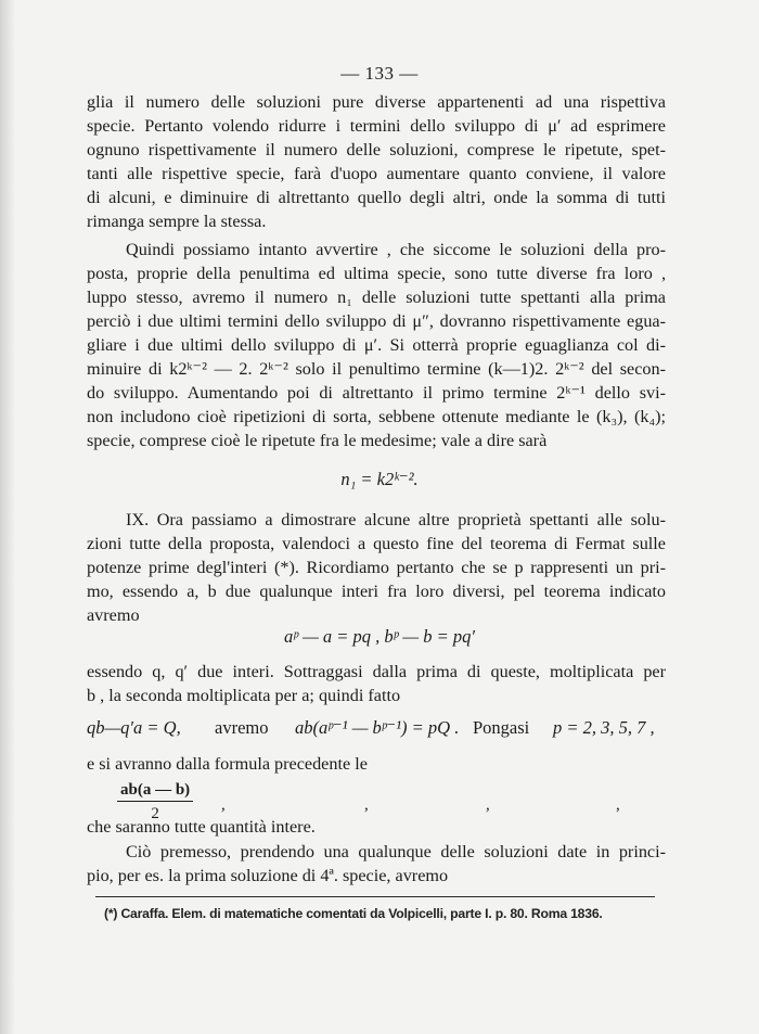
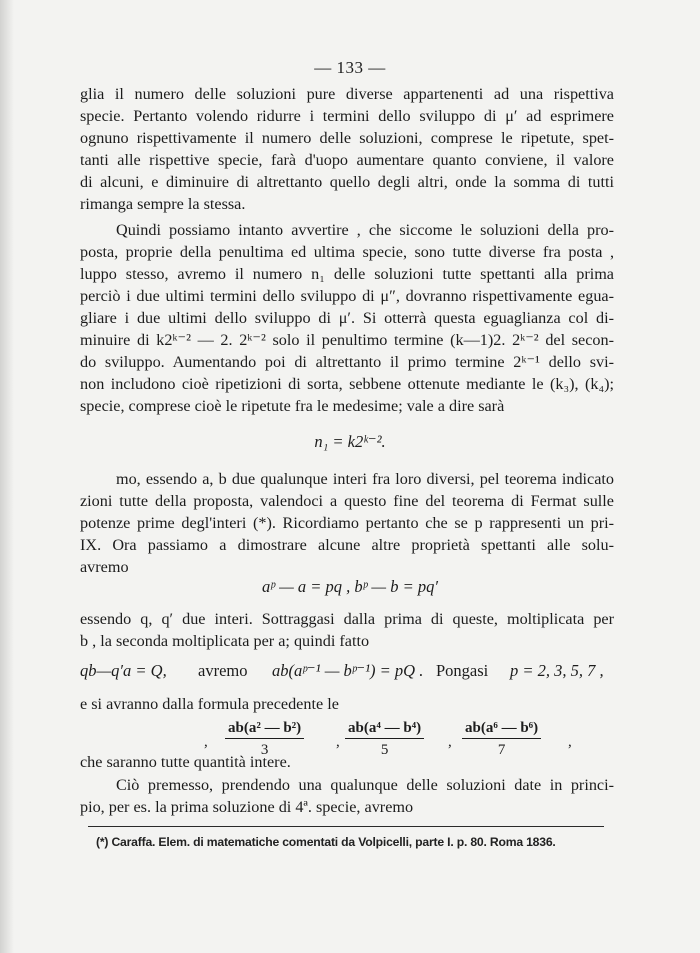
  — 133 —
  glia il numero delle soluzioni pure diverse appartenenti ad una rispettiva
  specie. Pertanto volendo ridurre i termini dello sviluppo di μ′ ad esprimere
  ognuno rispettivamente il numero delle soluzioni, comprese le ripetute, spet-
  tanti alle rispettive specie, farà d'uopo aumentare quanto conviene, il valore
  di alcuni, e diminuire di altrettanto quello degli altri, onde la somma di tutti
  rimanga sempre la stessa.
  Quindi possiamo intanto avvertire , che siccome le soluzioni della pro-
- posta, proprie della penultima ed ultima specie, sono tutte diverse fra loro ,
+ posta, proprie della penultima ed ultima specie, sono tutte diverse fra posta ,
  luppo stesso, avremo il numero n₁ delle soluzioni tutte spettanti alla prima
  perciò i due ultimi termini dello sviluppo di μ″, dovranno rispettivamente egua-
- gliare i due ultimi dello sviluppo di μ′. Si otterrà proprie eguaglianza col di-
+ gliare i due ultimi dello sviluppo di μ′. Si otterrà questa eguaglianza col di-
  minuire di k2ᵏ⁻² — 2. 2ᵏ⁻² solo il penultimo termine (k—1)2. 2ᵏ⁻² del secon-
  do sviluppo. Aumentando poi di altrettanto il primo termine 2ᵏ⁻¹ dello svi-
  non includono cioè ripetizioni di sorta, sebbene ottenute mediante le (k₃), (k₄);
  specie, comprese cioè le ripetute fra le medesime; vale a dire sarà
  n₁ = k2ᵏ⁻².
- IX. Ora passiamo a dimostrare alcune altre proprietà spettanti alle solu-
+ mo, essendo a, b due qualunque interi fra loro diversi, pel teorema indicato
  zioni tutte della proposta, valendoci a questo fine del teorema di Fermat sulle
  potenze prime degl'interi (*). Ricordiamo pertanto che se p rappresenti un pri-
- mo, essendo a, b due qualunque interi fra loro diversi, pel teorema indicato
+ IX. Ora passiamo a dimostrare alcune altre proprietà spettanti alle solu-
  avremo
  aᵖ — a = pq , bᵖ — b = pq′
  essendo q, q′ due interi. Sottraggasi dalla prima di queste, moltiplicata per
  b , la seconda moltiplicata per a; quindi fatto
  qb—q′a = Q,
  avremo
  ab(aᵖ⁻¹ — bᵖ⁻¹) = pQ .
  Pongasi
  p = 2, 3, 5, 7 ,
  e si avranno dalla formula precedente le
- ab(a — b)
- 2
  ,
+ ab(a² — b²)
+ 3
  ,
+ ab(a⁴ — b⁴)
+ 5
  ,
+ ab(a⁶ — b⁶)
+ 7
  ,
  che saranno tutte quantità intere.
  Ciò premesso, prendendo una qualunque delle soluzioni date in princi-
  pio, per es. la prima soluzione di 4ª. specie, avremo
  (*) Caraffa. Elem. di matematiche comentati da Volpicelli, parte I. p. 80. Roma 1836.
